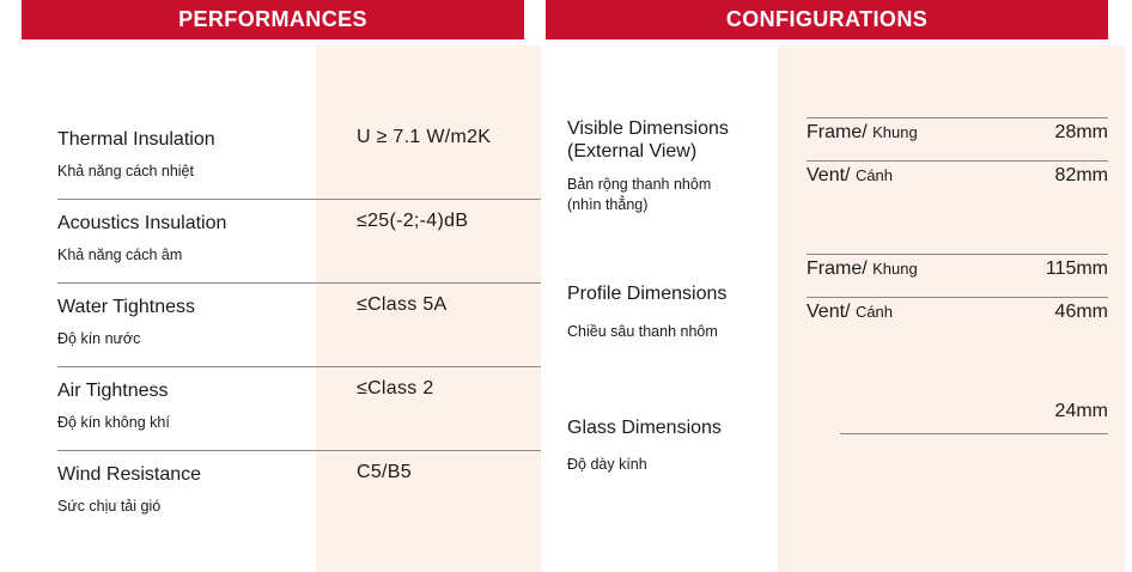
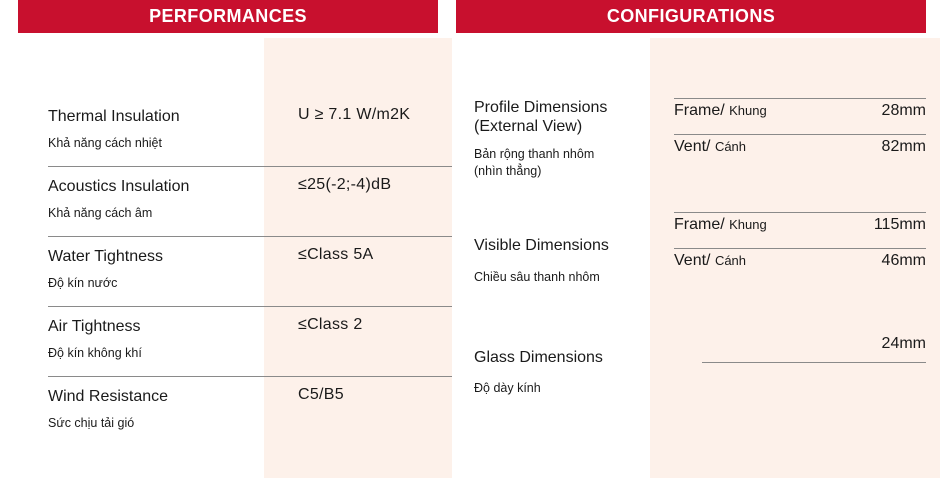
  PERFORMANCES
  CONFIGURATIONS
  Thermal Insulation
  Khả năng cách nhiệt
  U ≥ 7.1 W/m2K
  Acoustics Insulation
  Khả năng cách âm
  ≤25(-2;-4)dB
  Water Tightness
  Độ kín nước
  ≤Class 5A
  Air Tightness
  Độ kín không khí
  ≤Class 2
  Wind Resistance
  Sức chịu tải gió
  C5/B5
- Visible Dimensions
+ Profile Dimensions
  (External View)
  Bản rộng thanh nhôm
  (nhìn thẳng)
  Frame/ Khung
  28mm
  Vent/ Cánh
  82mm
- Profile Dimensions
+ Visible Dimensions
  Chiều sâu thanh nhôm
  Frame/ Khung
  115mm
  Vent/ Cánh
  46mm
  Glass Dimensions
  Độ dày kính
  24mm
